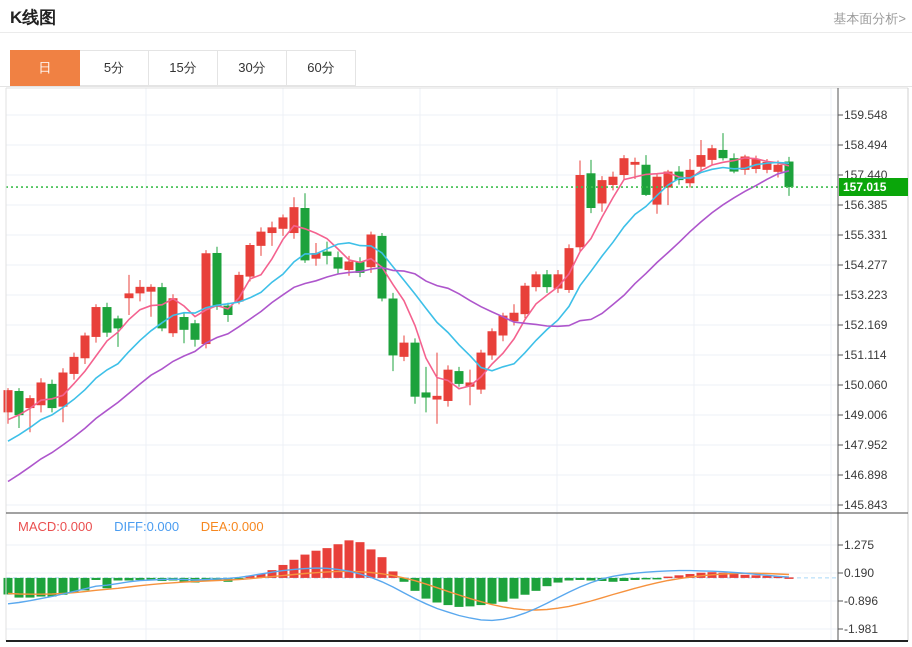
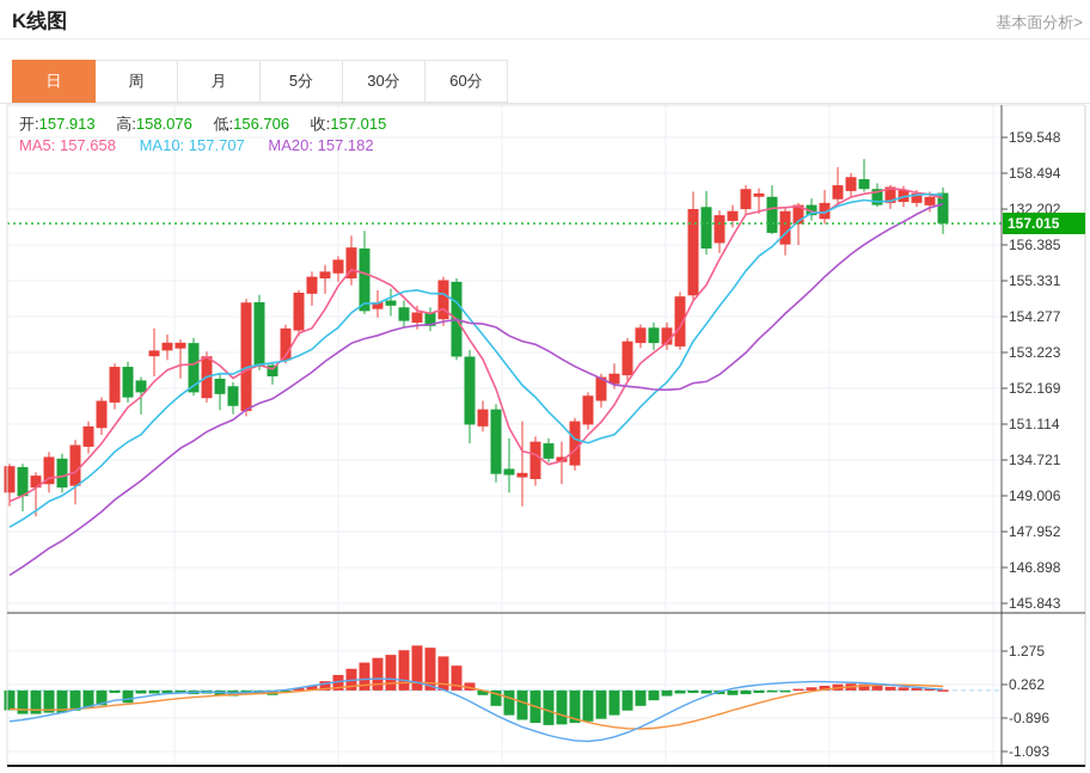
  K线图
  基本面分析>
  日
+ 周
+ 月
  5分
- 15分
  30分
  60分
+ 开:157.913 高:158.076 低:156.706 收:157.015
+ MA5: 157.658 MA10: 157.707 MA20: 157.182
  159.548
  158.494
- 157.440
+ 132.202
  156.385
  155.331
  154.277
  153.223
  152.169
  151.114
- 150.060
+ 134.721
  149.006
  147.952
  146.898
  145.843
  157.015
- MACD:0.000 DIFF:0.000 DEA:0.000
  1.275
- 0.190
+ 0.262
  -0.896
- -1.981
+ -1.093
